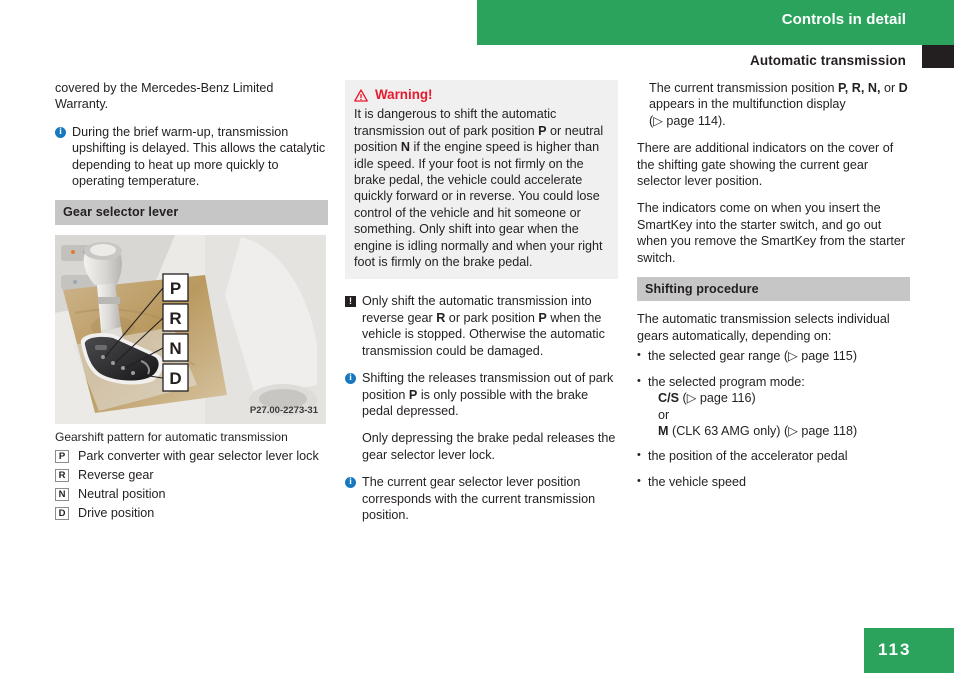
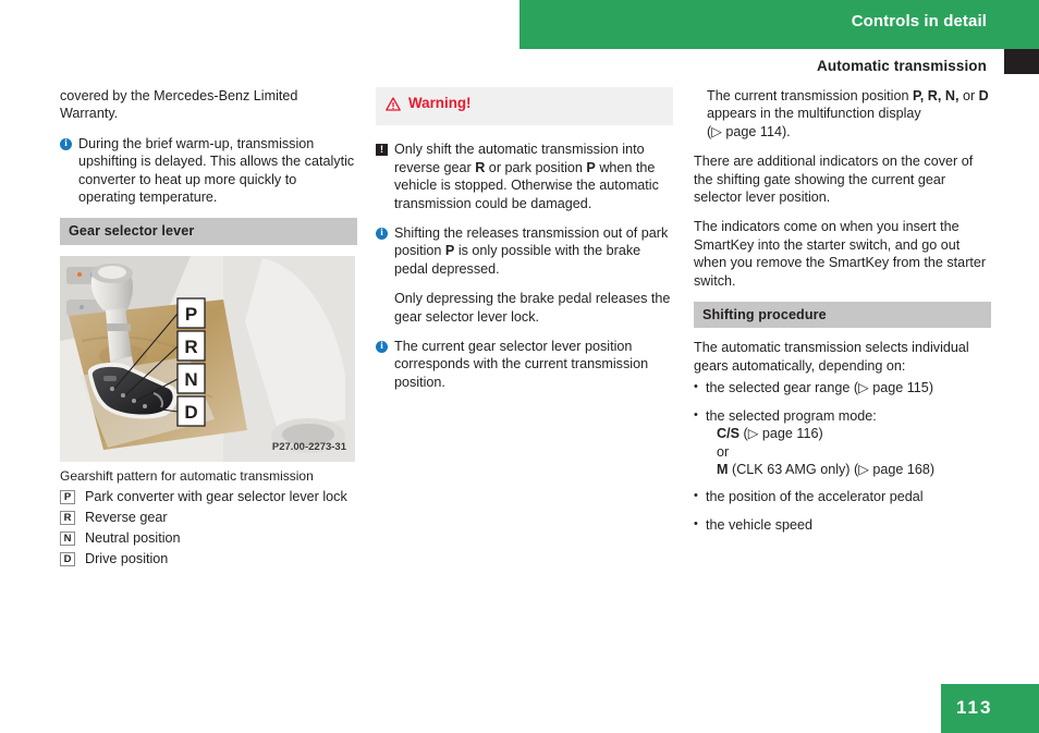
  Controls in detail
  Automatic transmission
  covered by the Mercedes-Benz Limited Warranty.
- During the brief warm-up, transmission upshifting is delayed. This allows the catalytic depending to heat up more quickly to operating temperature.
+ During the brief warm-up, transmission upshifting is delayed. This allows the catalytic converter to heat up more quickly to operating temperature.
  Gear selector lever
  P
  R
  N
  D
  P27.00-2273-31
  Gearshift pattern for automatic transmission
  P
  Park converter with gear selector lever lock
  R
  Reverse gear
  N
  Neutral position
  D
  Drive position
  Warning!
- It is dangerous to shift the automatic transmission out of park position P or neutral position N if the engine speed is higher than idle speed. If your foot is not firmly on the brake pedal, the vehicle could accelerate quickly forward or in reverse. You could lose control of the vehicle and hit someone or something. Only shift into gear when the engine is idling normally and when your right foot is firmly on the brake pedal.
  Only shift the automatic transmission into reverse gear R or park position P when the vehicle is stopped. Otherwise the automatic transmission could be damaged.
  Shifting the releases transmission out of park position P is only possible with the brake pedal depressed.
  Only depressing the brake pedal releases the gear selector lever lock.
  The current gear selector lever position corresponds with the current transmission position.
  The current transmission position P, R, N, or D appears in the multifunction display (▷ page 114).
  There are additional indicators on the cover of the shifting gate showing the current gear selector lever position.
  The indicators come on when you insert the SmartKey into the starter switch, and go out when you remove the SmartKey from the starter switch.
  Shifting procedure
  The automatic transmission selects individual gears automatically, depending on:
  the selected gear range (▷ page 115)
  the selected program mode:
  C/S (▷ page 116)
  or
- M (CLK 63 AMG only) (▷ page 118)
+ M (CLK 63 AMG only) (▷ page 168)
  the position of the accelerator pedal
  the vehicle speed
  113
